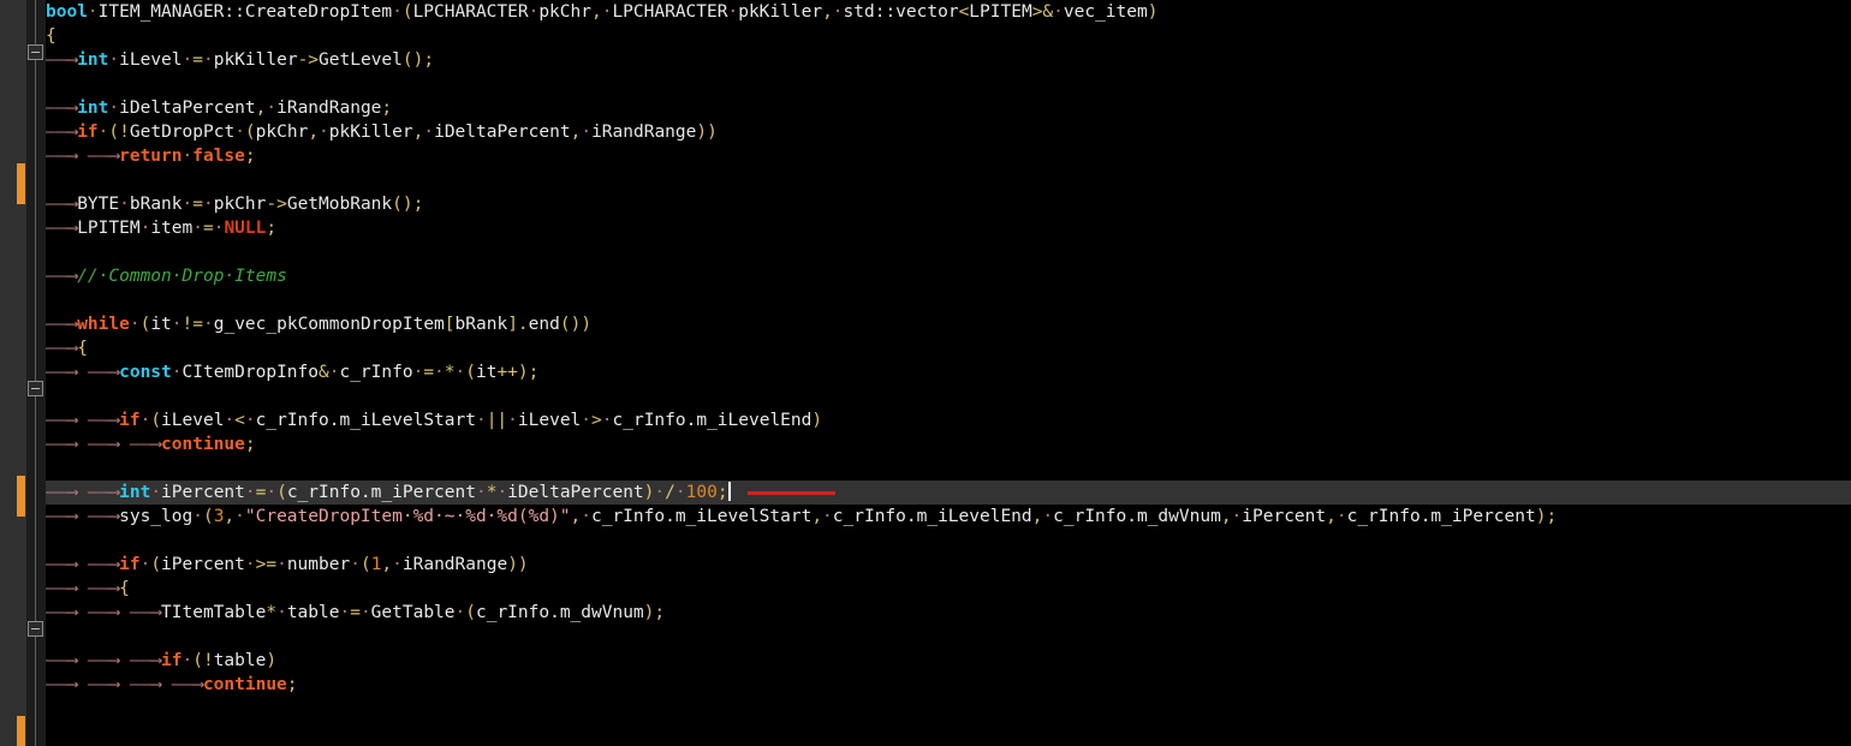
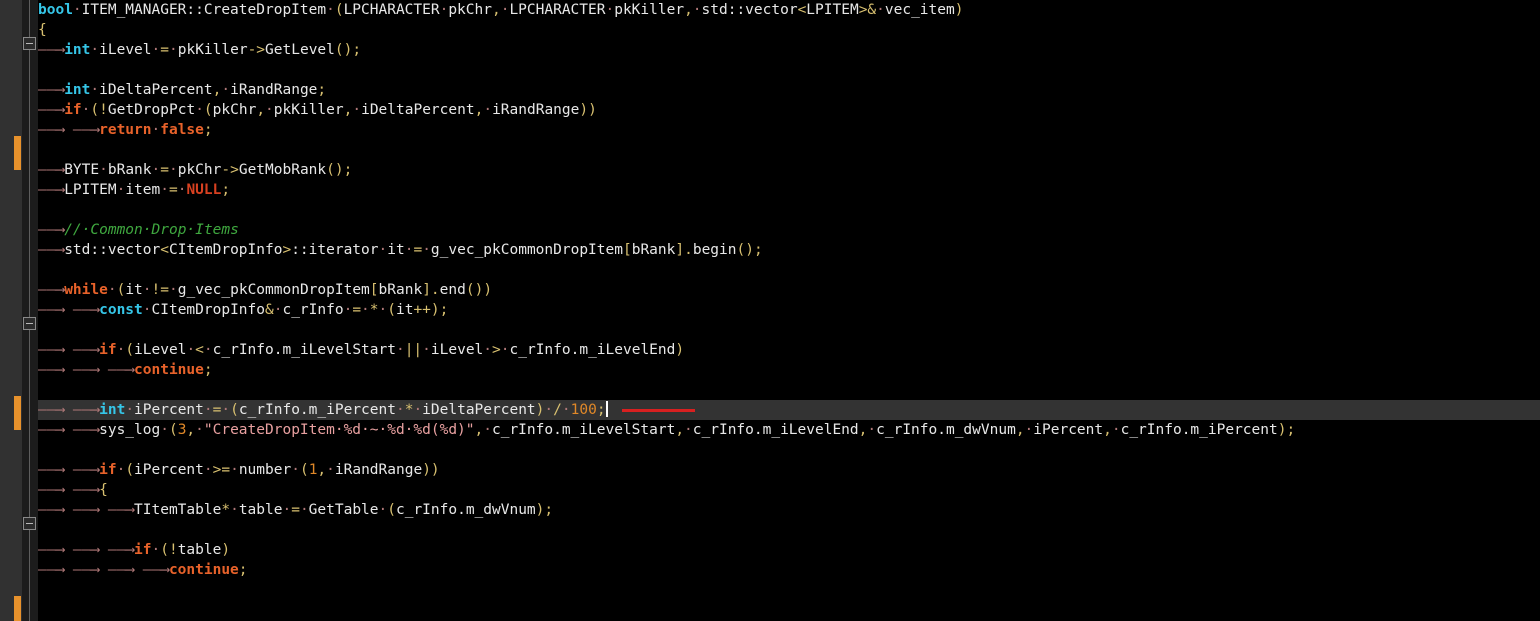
  bool·ITEM_MANAGER::CreateDropItem·(LPCHARACTER·pkChr,·LPCHARACTER·pkKiller,·std::vector<LPITEM>&·vec_item)
  {
  ——⟶int·iLevel·=·pkKiller->GetLevel();
  ——⟶int·iDeltaPercent,·iRandRange;
  ——⟶if·(!GetDropPct·(pkChr,·pkKiller,·iDeltaPercent,·iRandRange))
  ——⟶ ——⟶return·false;
  ——⟶BYTE·bRank·=·pkChr->GetMobRank();
  ——⟶LPITEM·item·=·NULL;
  ——⟶//·Common·Drop·Items
+ ——⟶std::vector<CItemDropInfo>::iterator·it·=·g_vec_pkCommonDropItem[bRank].begin();
  ——⟶while·(it·!=·g_vec_pkCommonDropItem[bRank].end())
- ——⟶{
  ——⟶ ——⟶const·CItemDropInfo&·c_rInfo·=·*·(it++);
  ——⟶ ——⟶if·(iLevel·<·c_rInfo.m_iLevelStart·||·iLevel·>·c_rInfo.m_iLevelEnd)
  ——⟶ ——⟶ ——⟶continue;
  ——⟶ ——⟶int·iPercent·=·(c_rInfo.m_iPercent·*·iDeltaPercent)·/·100;
  ——⟶ ——⟶sys_log·(3,·"CreateDropItem·%d·~·%d·%d(%d)",·c_rInfo.m_iLevelStart,·c_rInfo.m_iLevelEnd,·c_rInfo.m_dwVnum,·iPercent,·c_rInfo.m_iPercent);
  ——⟶ ——⟶if·(iPercent·>=·number·(1,·iRandRange))
  ——⟶ ——⟶{
  ——⟶ ——⟶ ——⟶TItemTable*·table·=·GetTable·(c_rInfo.m_dwVnum);
  ——⟶ ——⟶ ——⟶if·(!table)
  ——⟶ ——⟶ ——⟶ ——⟶continue;
